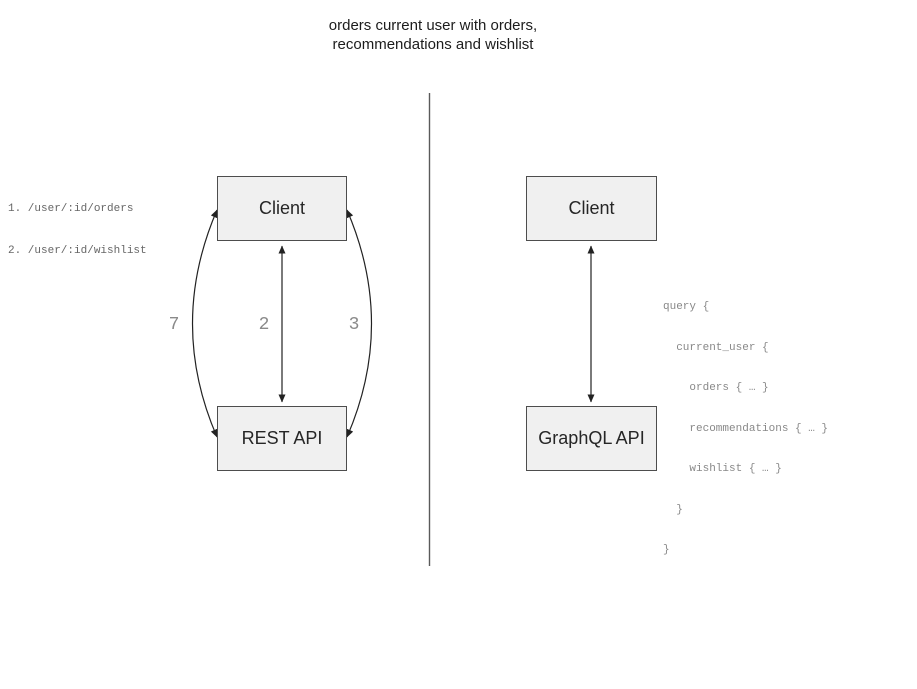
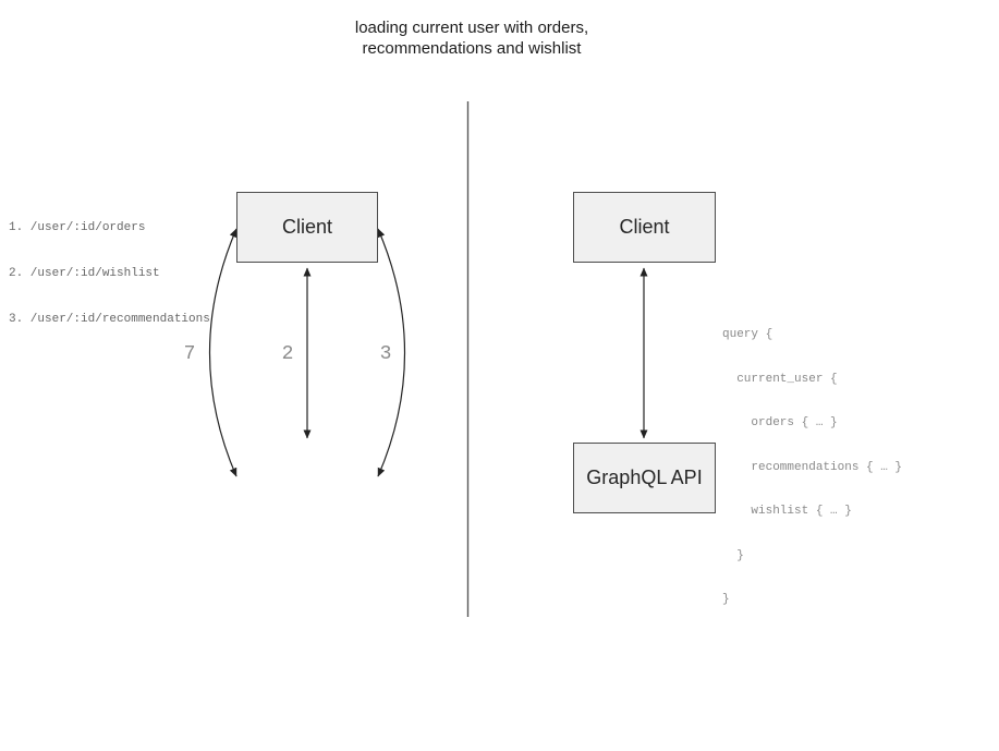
- orders current user with orders,
+ loading current user with orders,
  recommendations and wishlist
  1. /user/:id/orders
  2. /user/:id/wishlist
+ 3. /user/:id/recommendations
  Client
- REST API
  7
  2
  3
  Client
  GraphQL API
  query {
  current_user {
  orders { … }
  recommendations { … }
  wishlist { … }
  }
  }
